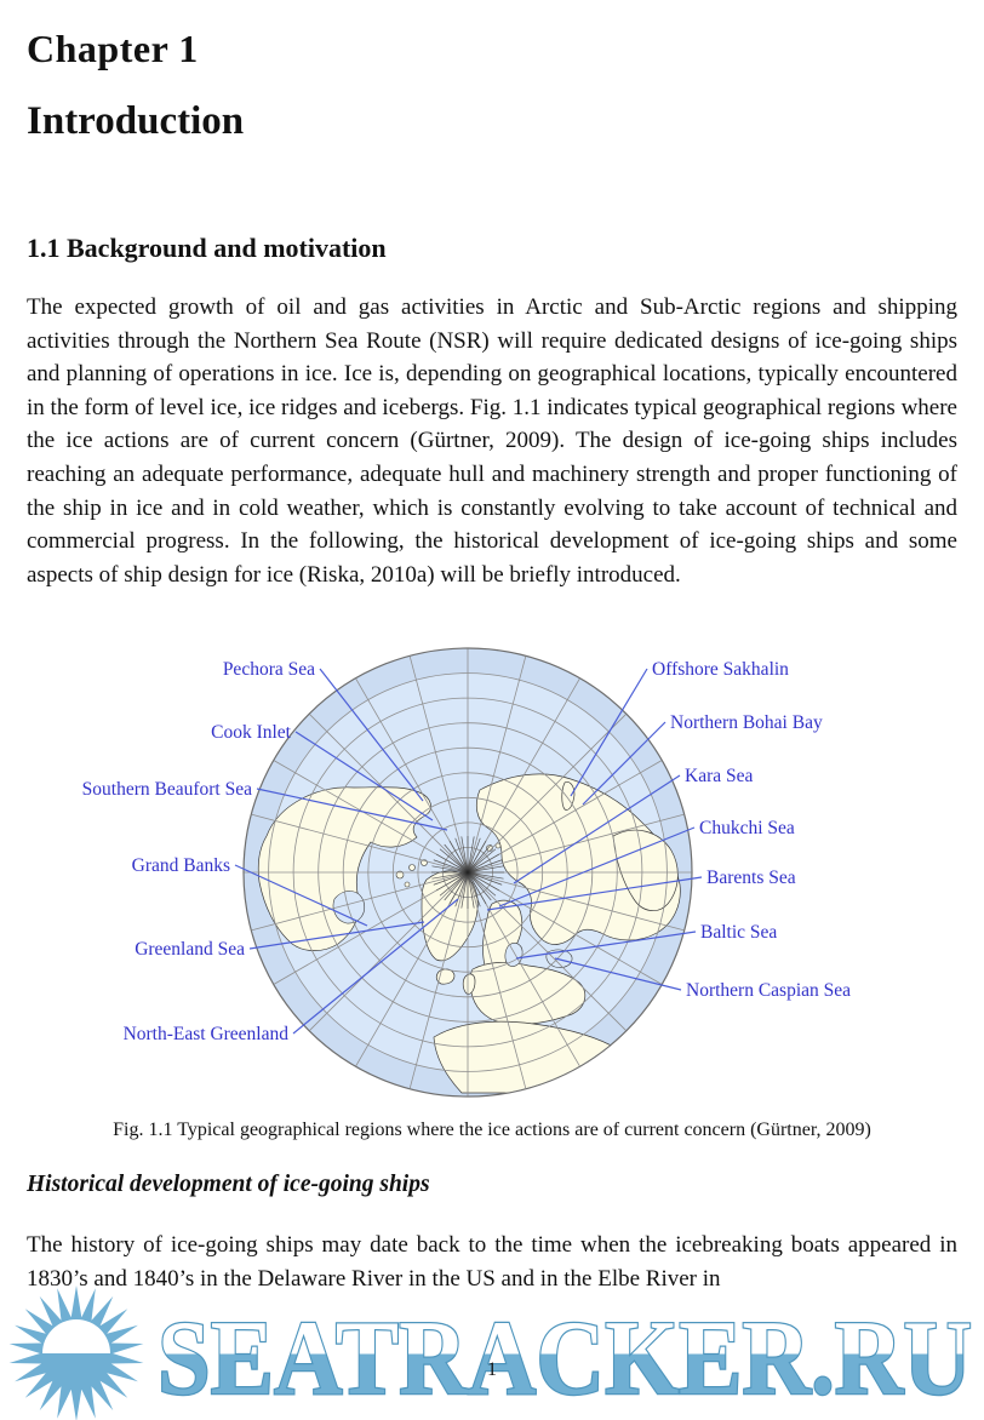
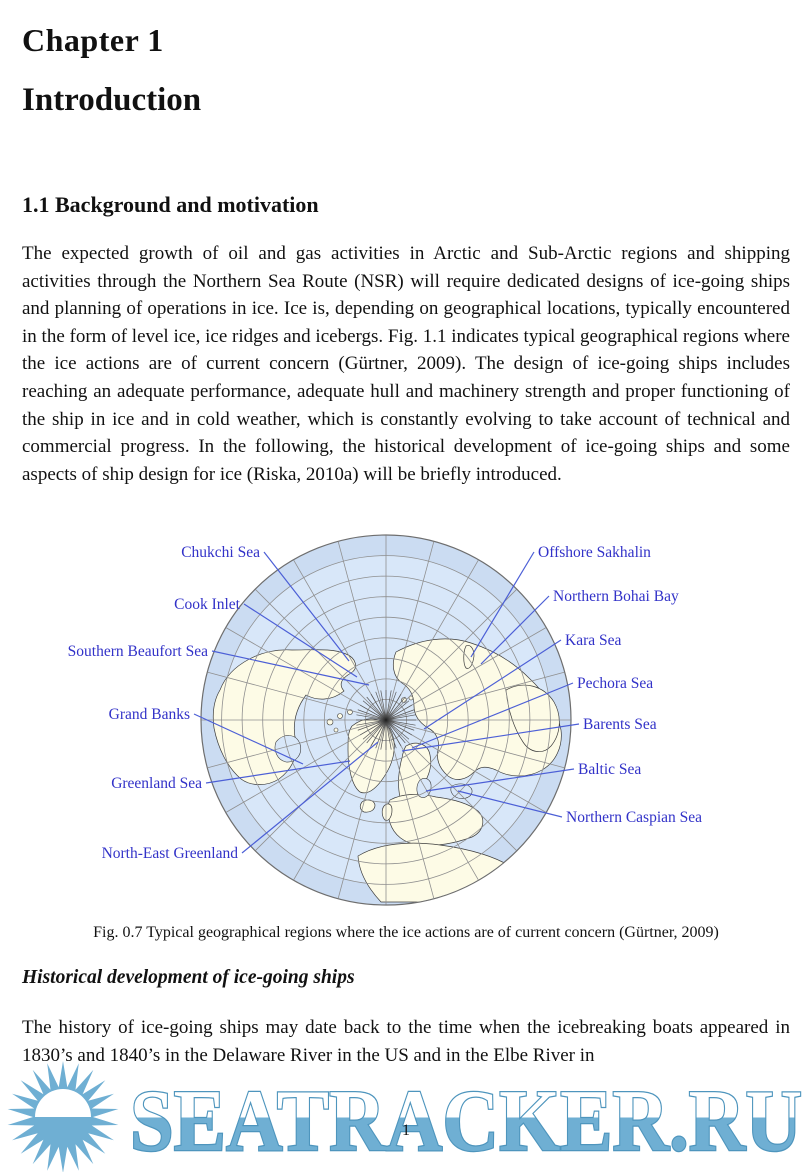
  Chapter 1
  Introduction
  1.1 Background and motivation
  The expected growth of oil and gas activities in Arctic and Sub-Arctic regions and shipping activities through the Northern Sea Route (NSR) will require dedicated designs of ice-going ships and planning of operations in ice. Ice is, depending on geographical locations, typically encountered in the form of level ice, ice ridges and icebergs. Fig. 1.1 indicates typical geographical regions where the ice actions are of current concern (Gürtner, 2009). The design of ice-going ships includes reaching an adequate performance, adequate hull and machinery strength and proper functioning of the ship in ice and in cold weather, which is constantly evolving to take account of technical and commercial progress. In the following, the historical development of ice-going ships and some aspects of ship design for ice (Riska, 2010a) will be briefly introduced.
- Pechora Sea
+ Chukchi Sea
  Cook Inlet
  Southern Beaufort Sea
  Grand Banks
  Greenland Sea
  North-East Greenland
  Offshore Sakhalin
  Northern Bohai Bay
  Kara Sea
- Chukchi Sea
+ Pechora Sea
  Barents Sea
  Baltic Sea
  Northern Caspian Sea
- Fig. 1.1 Typical geographical regions where the ice actions are of current concern (Gürtner, 2009)
+ Fig. 0.7 Typical geographical regions where the ice actions are of current concern (Gürtner, 2009)
  Historical development of ice-going ships
  The history of ice-going ships may date back to the time when the icebreaking boats appeared in 1830’s and 1840’s in the Delaware River in the US and in the Elbe River in
  1
  SEATRACKER.RU
